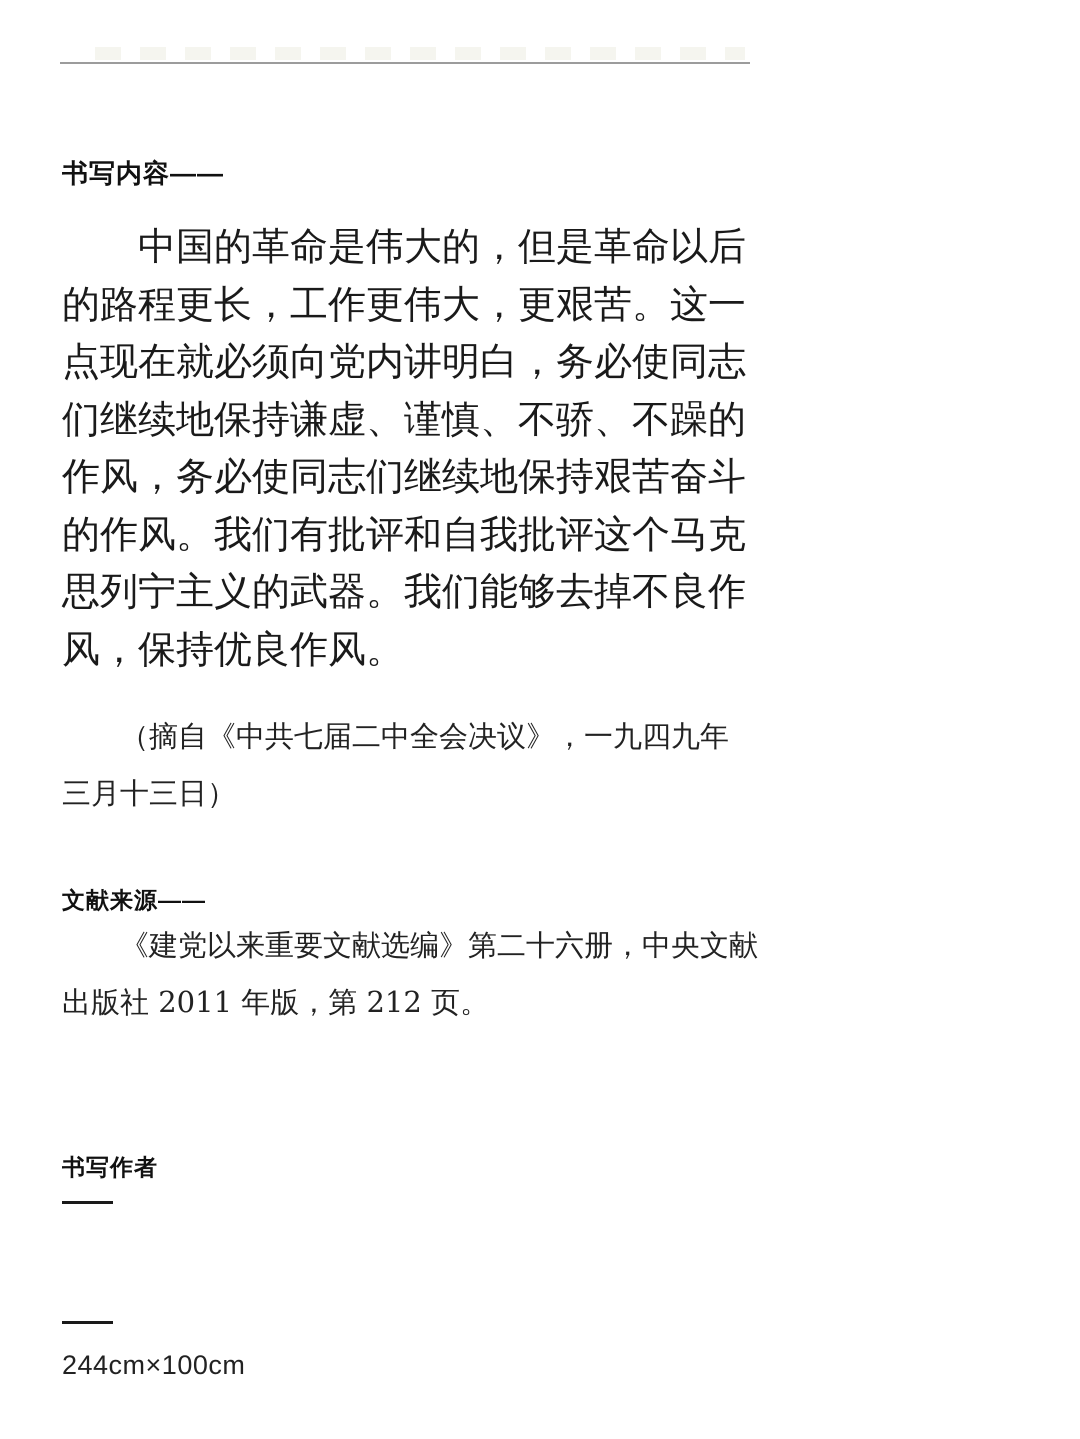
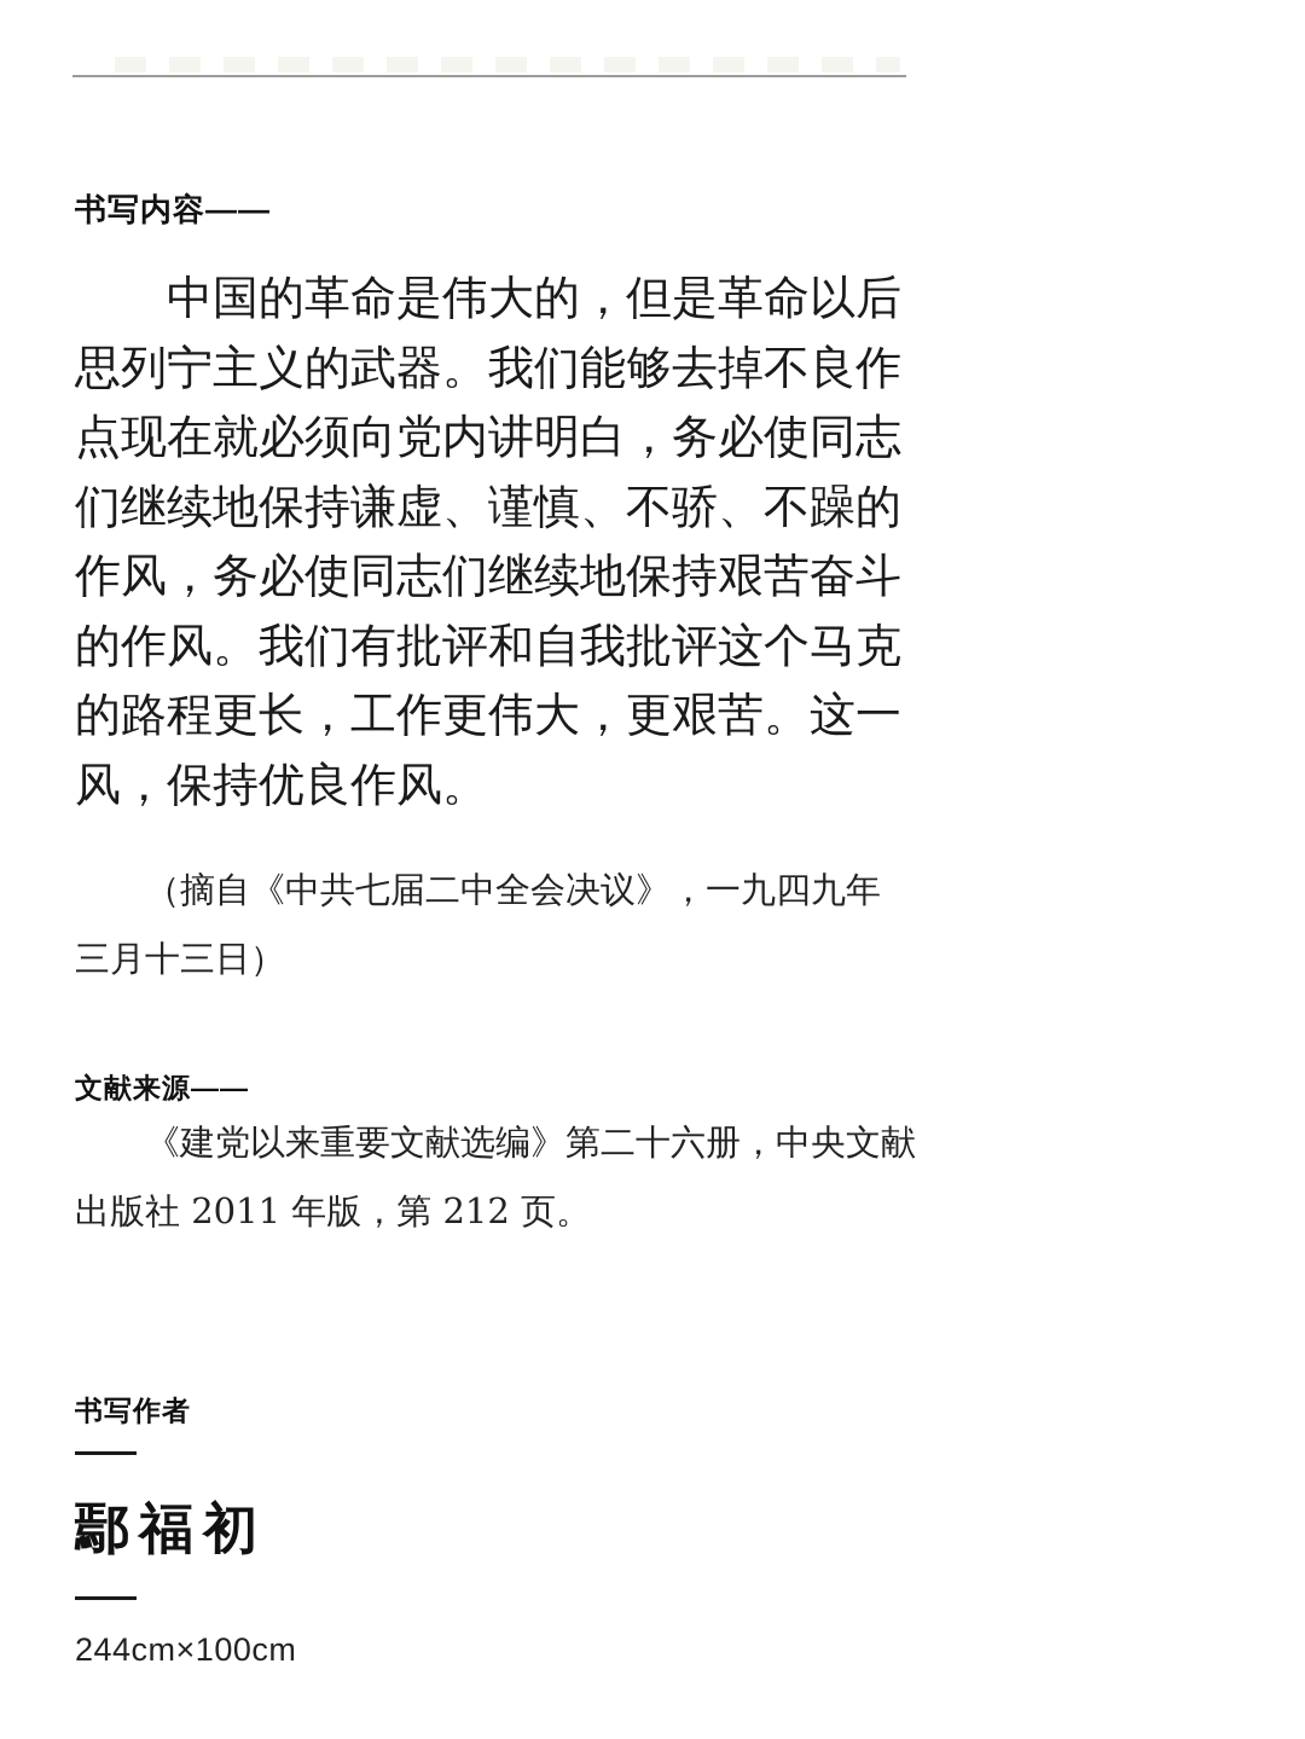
  书写内容——
  中国的革命是伟大的，但是革命以后
- 的路程更长，工作更伟大，更艰苦。这一
+ 思列宁主义的武器。我们能够去掉不良作
  点现在就必须向党内讲明白，务必使同志
  们继续地保持谦虚、谨慎、不骄、不躁的
  作风，务必使同志们继续地保持艰苦奋斗
  的作风。我们有批评和自我批评这个马克
- 思列宁主义的武器。我们能够去掉不良作
+ 的路程更长，工作更伟大，更艰苦。这一
  风，保持优良作风。
  （摘自《中共七届二中全会决议》，一九四九年
  三月十三日）
  文献来源——
  《建党以来重要文献选编》第二十六册，中央文献
  出版社 2011 年版，第 212 页。
  书写作者
+ 鄢福初
  244cm×100cm
